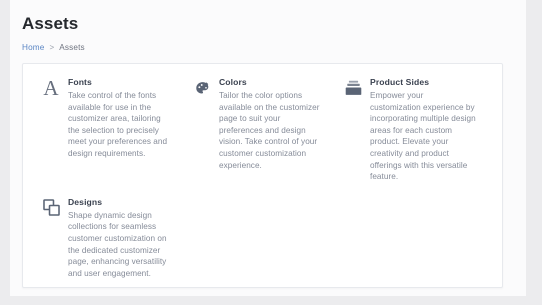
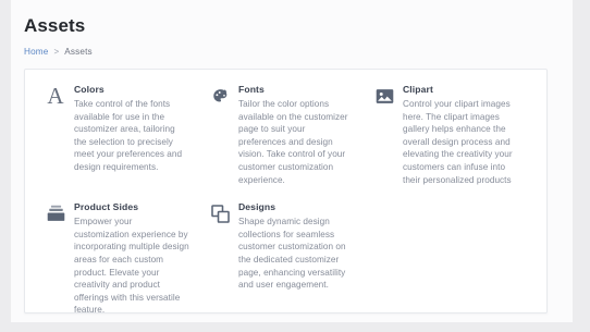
  Assets
  Home
  >
  Assets
  A
- Fonts
+ Colors
  Take control of the fonts available for use in the customizer area, tailoring the selection to precisely meet your preferences and design requirements.
- Colors
+ Fonts
  Tailor the color options available on the customizer page to suit your preferences and design vision. Take control of your customer customization experience.
+ Clipart
+ Control your clipart images here. The clipart images gallery helps enhance the overall design process and elevating the creativity your customers can infuse into their personalized products
  Product Sides
  Empower your customization experience by incorporating multiple design areas for each custom product. Elevate your creativity and product offerings with this versatile feature.
  Designs
  Shape dynamic design collections for seamless customer customization on the dedicated customizer page, enhancing versatility and user engagement.
